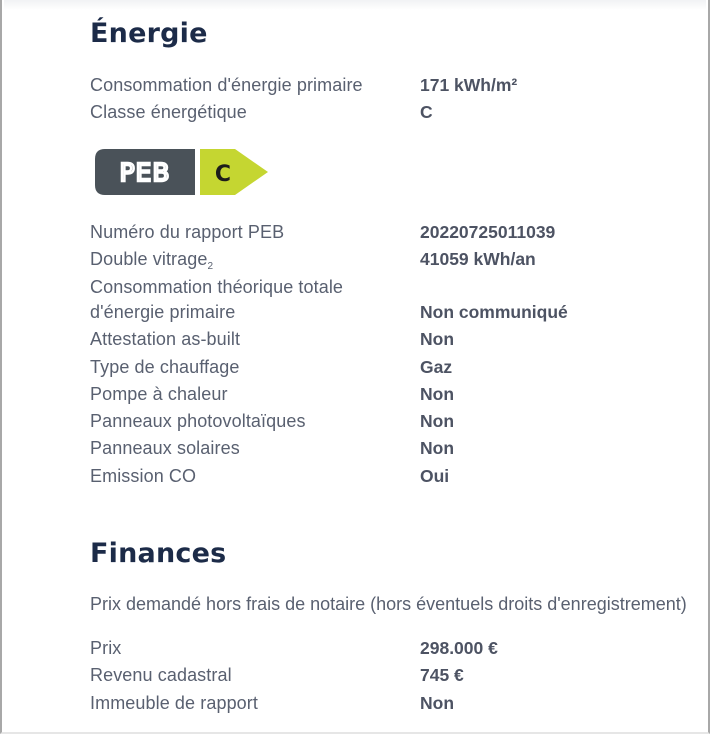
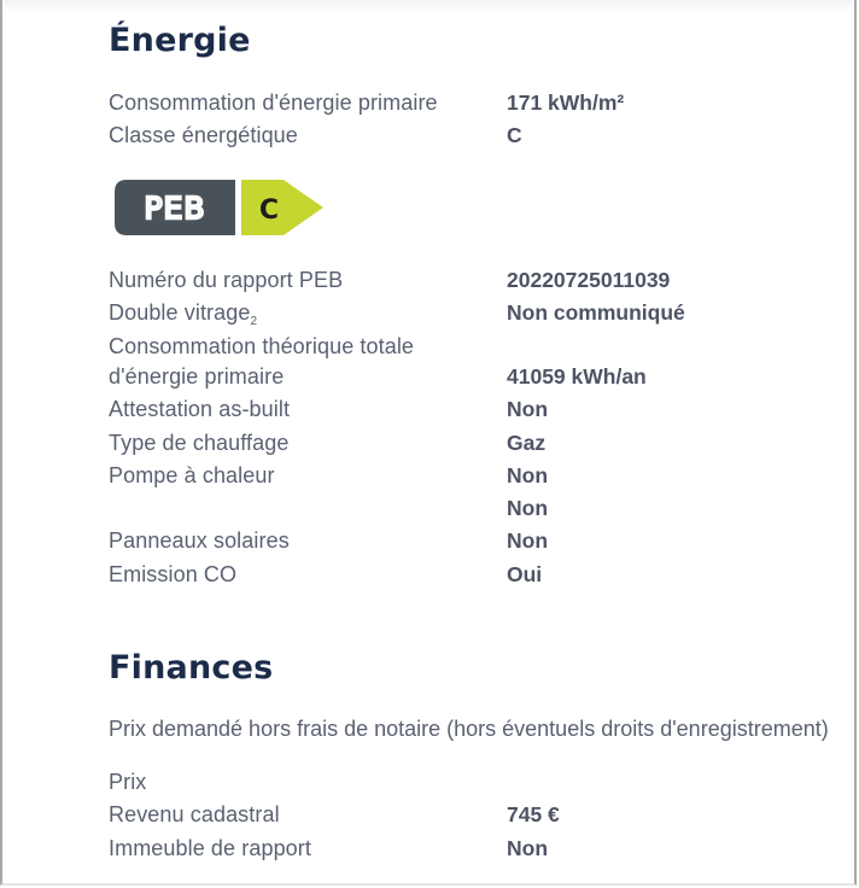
  Énergie
  Consommation d'énergie primaire
  171 kWh/m²
  Classe énergétique
  C
  PEB
  C
  Numéro du rapport PEB
  20220725011039
  Double vitrage2
- 41059 kWh/an
+ Non communiqué
  Consommation théorique totale
  d'énergie primaire
- Non communiqué
+ 41059 kWh/an
  Attestation as-built
  Non
  Type de chauffage
  Gaz
  Pompe à chaleur
  Non
- Panneaux photovoltaïques
  Non
  Panneaux solaires
  Non
  Emission CO
  Oui
  Finances
  Prix demandé hors frais de notaire (hors éventuels droits d'enregistrement)
  Prix
- 298.000 €
  Revenu cadastral
  745 €
  Immeuble de rapport
  Non
